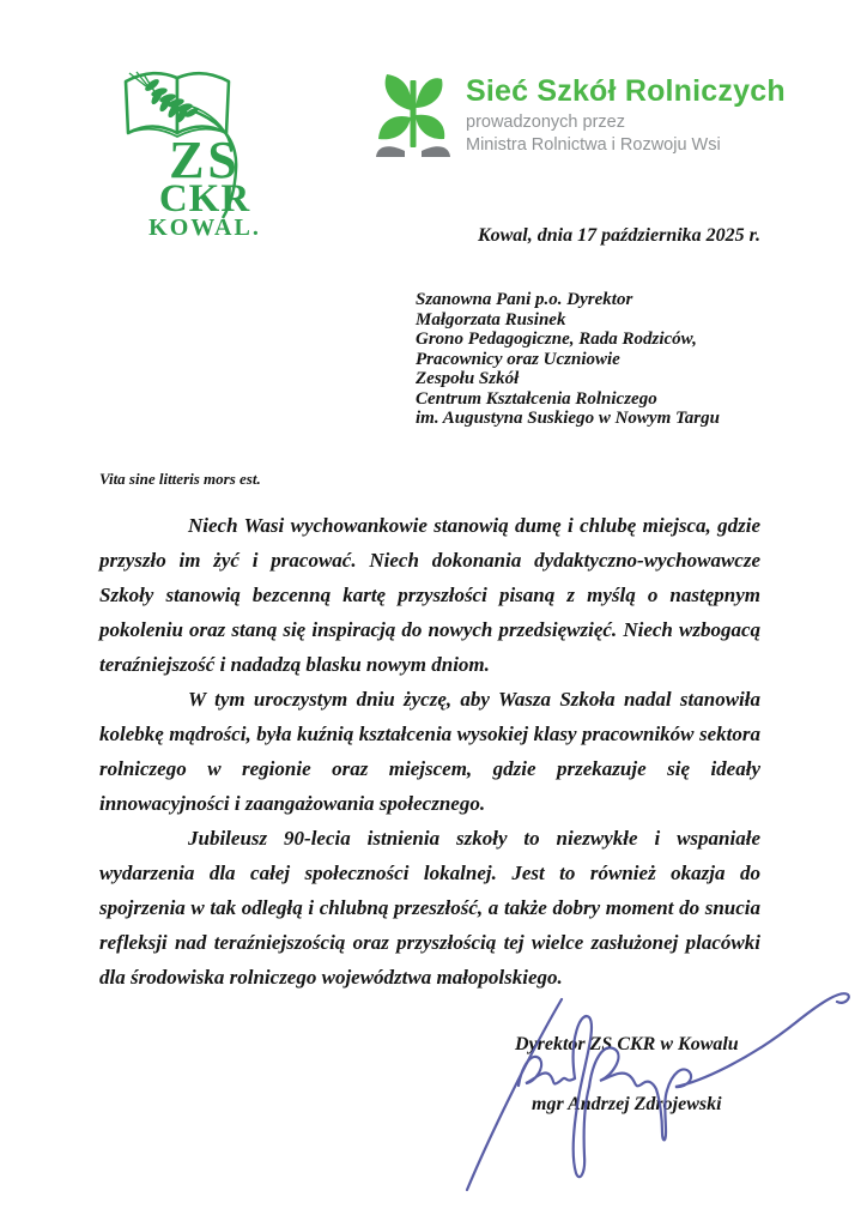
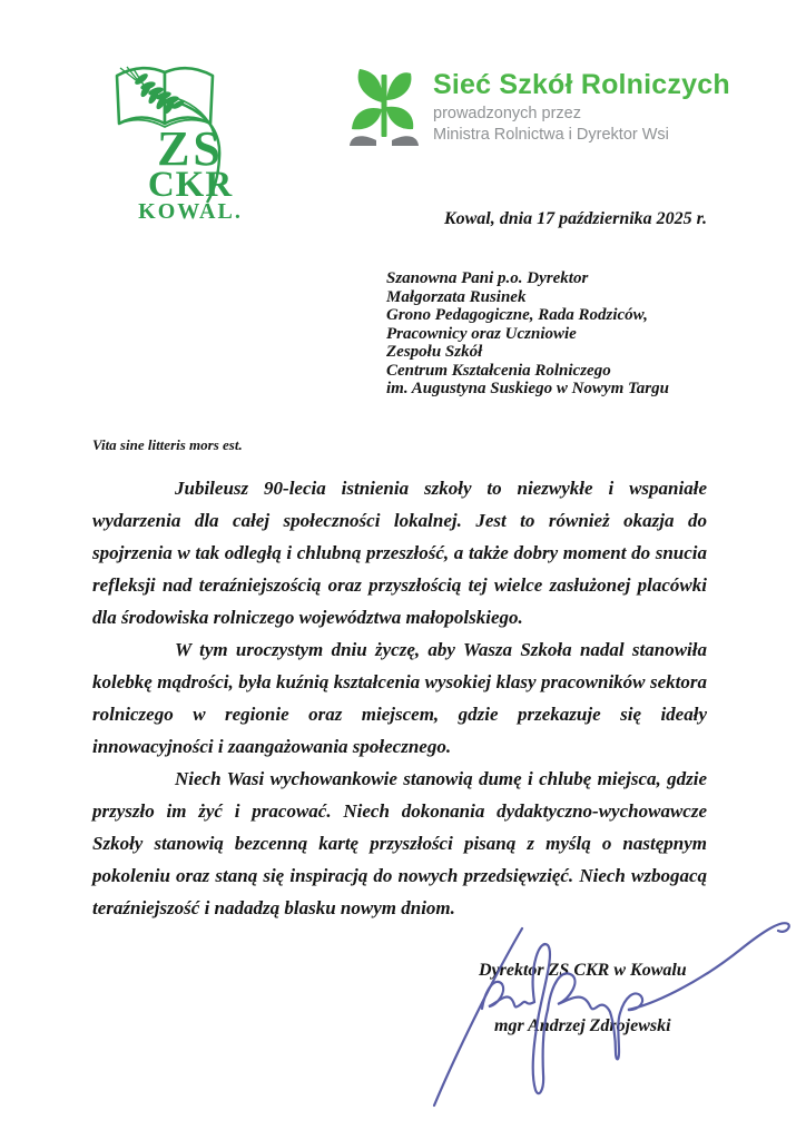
  ZS
  CKR
  KOWAL.
  Sieć Szkół Rolniczych
  prowadzonych przez
- Ministra Rolnictwa i Rozwoju Wsi
+ Ministra Rolnictwa i Dyrektor Wsi
  Kowal, dnia 17 października 2025 r.
  Szanowna Pani p.o. Dyrektor
  Małgorzata Rusinek
  Grono Pedagogiczne, Rada Rodziców,
  Pracownicy oraz Uczniowie
  Zespołu Szkół
  Centrum Kształcenia Rolniczego
  im. Augustyna Suskiego w Nowym Targu
  Vita sine litteris mors est.
- Niech Wasi wychowankowie stanowią dumę i chlubę miejsca, gdzie przyszło im żyć i pracować. Niech dokonania dydaktyczno-wychowawcze Szkoły stanowią bezcenną kartę przyszłości pisaną z myślą o następnym pokoleniu oraz staną się inspiracją do nowych przedsięwzięć. Niech wzbogacą teraźniejszość i nadadzą blasku nowym dniom.
+ Jubileusz 90-lecia istnienia szkoły to niezwykłe i wspaniałe wydarzenia dla całej społeczności lokalnej. Jest to również okazja do spojrzenia w tak odległą i chlubną przeszłość, a także dobry moment do snucia refleksji nad teraźniejszością oraz przyszłością tej wielce zasłużonej placówki dla środowiska rolniczego województwa małopolskiego.
  W tym uroczystym dniu życzę, aby Wasza Szkoła nadal stanowiła kolebkę mądrości, była kuźnią kształcenia wysokiej klasy pracowników sektora rolniczego w regionie oraz miejscem, gdzie przekazuje się ideały innowacyjności i zaangażowania społecznego.
- Jubileusz 90-lecia istnienia szkoły to niezwykłe i wspaniałe wydarzenia dla całej społeczności lokalnej. Jest to również okazja do spojrzenia w tak odległą i chlubną przeszłość, a także dobry moment do snucia refleksji nad teraźniejszością oraz przyszłością tej wielce zasłużonej placówki dla środowiska rolniczego województwa małopolskiego.
+ Niech Wasi wychowankowie stanowią dumę i chlubę miejsca, gdzie przyszło im żyć i pracować. Niech dokonania dydaktyczno-wychowawcze Szkoły stanowią bezcenną kartę przyszłości pisaną z myślą o następnym pokoleniu oraz staną się inspiracją do nowych przedsięwzięć. Niech wzbogacą teraźniejszość i nadadzą blasku nowym dniom.
  Dyrektr ZS CKR w Kowalu
  mgr Adrzej Zdojewski
